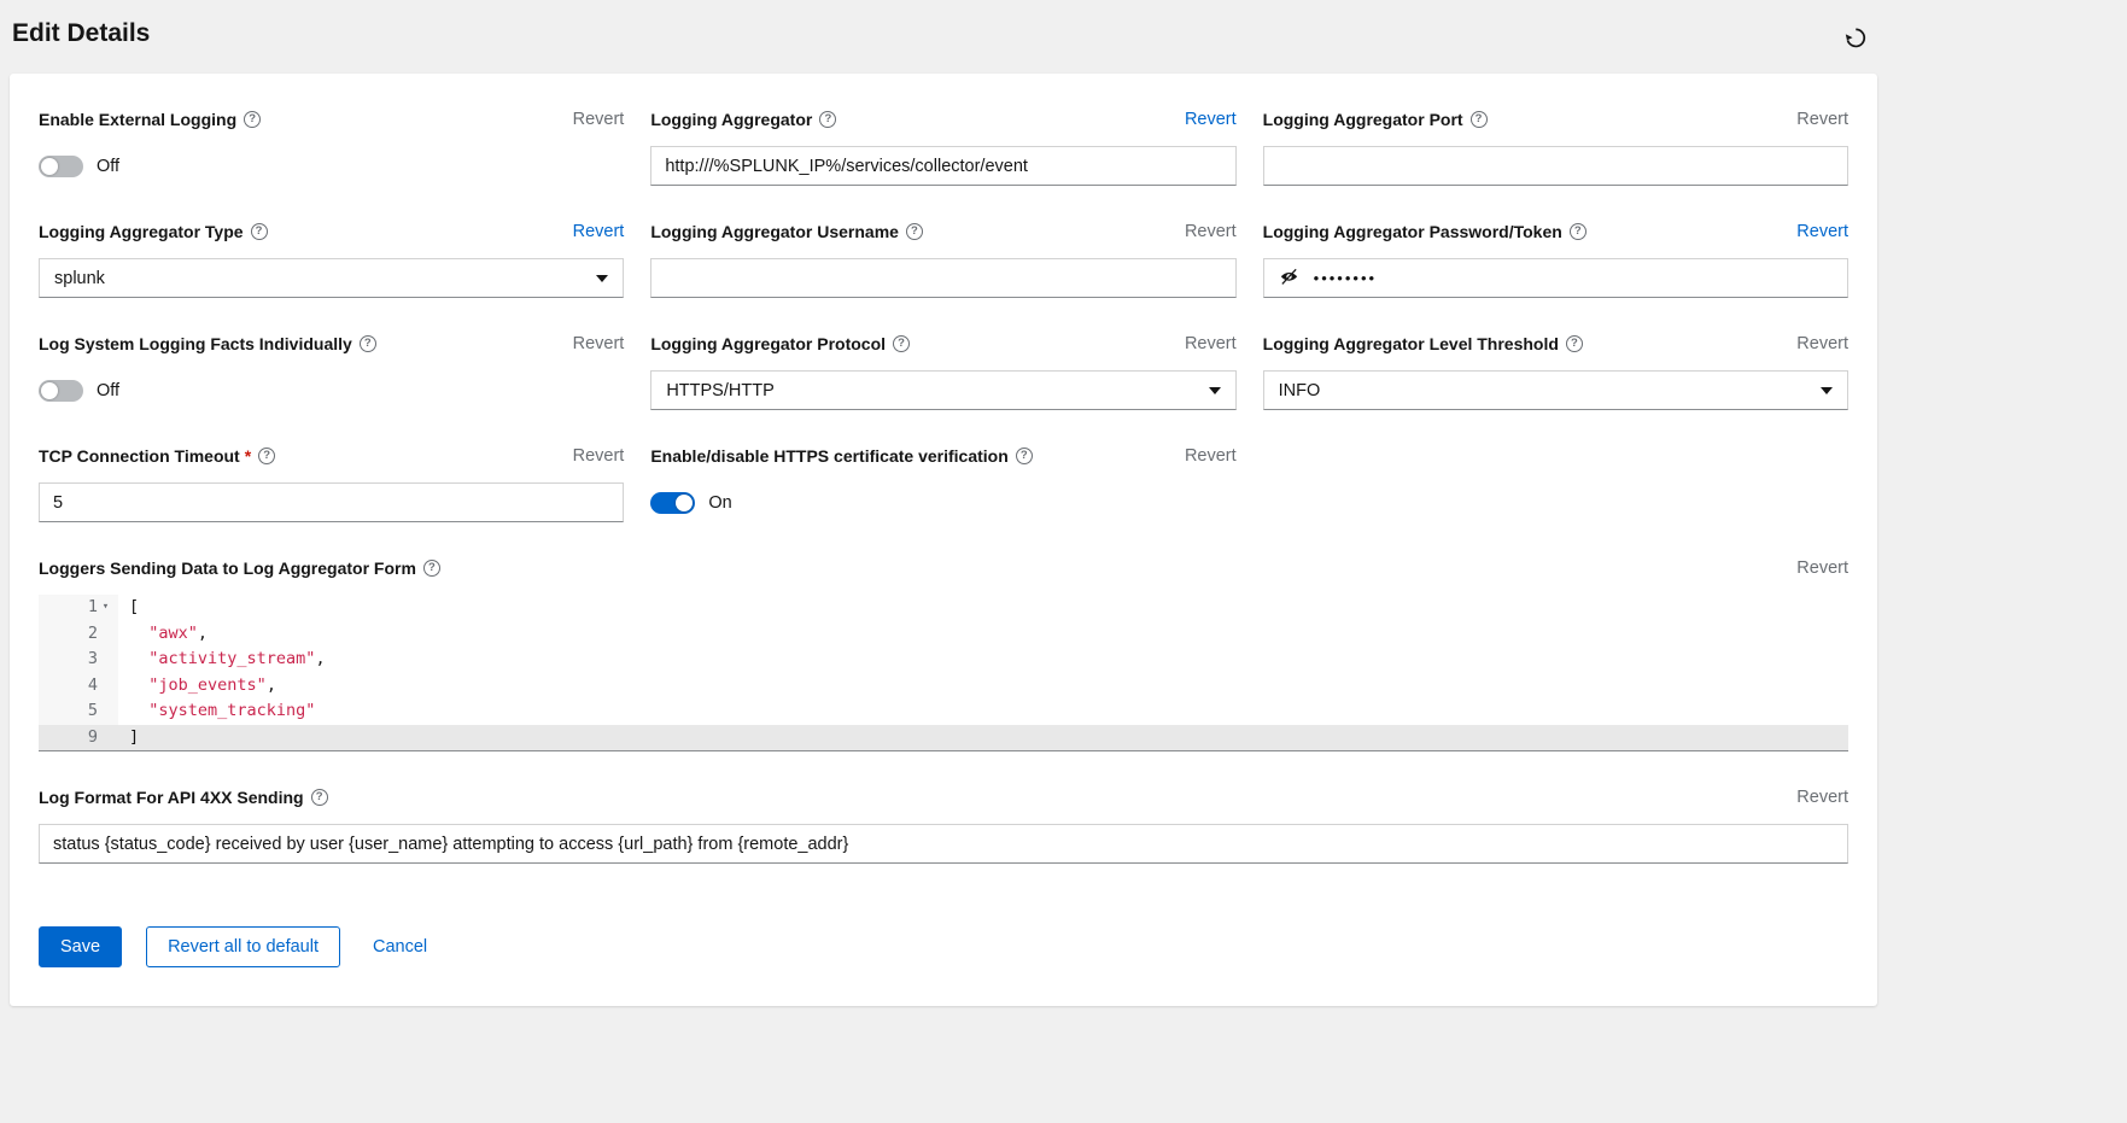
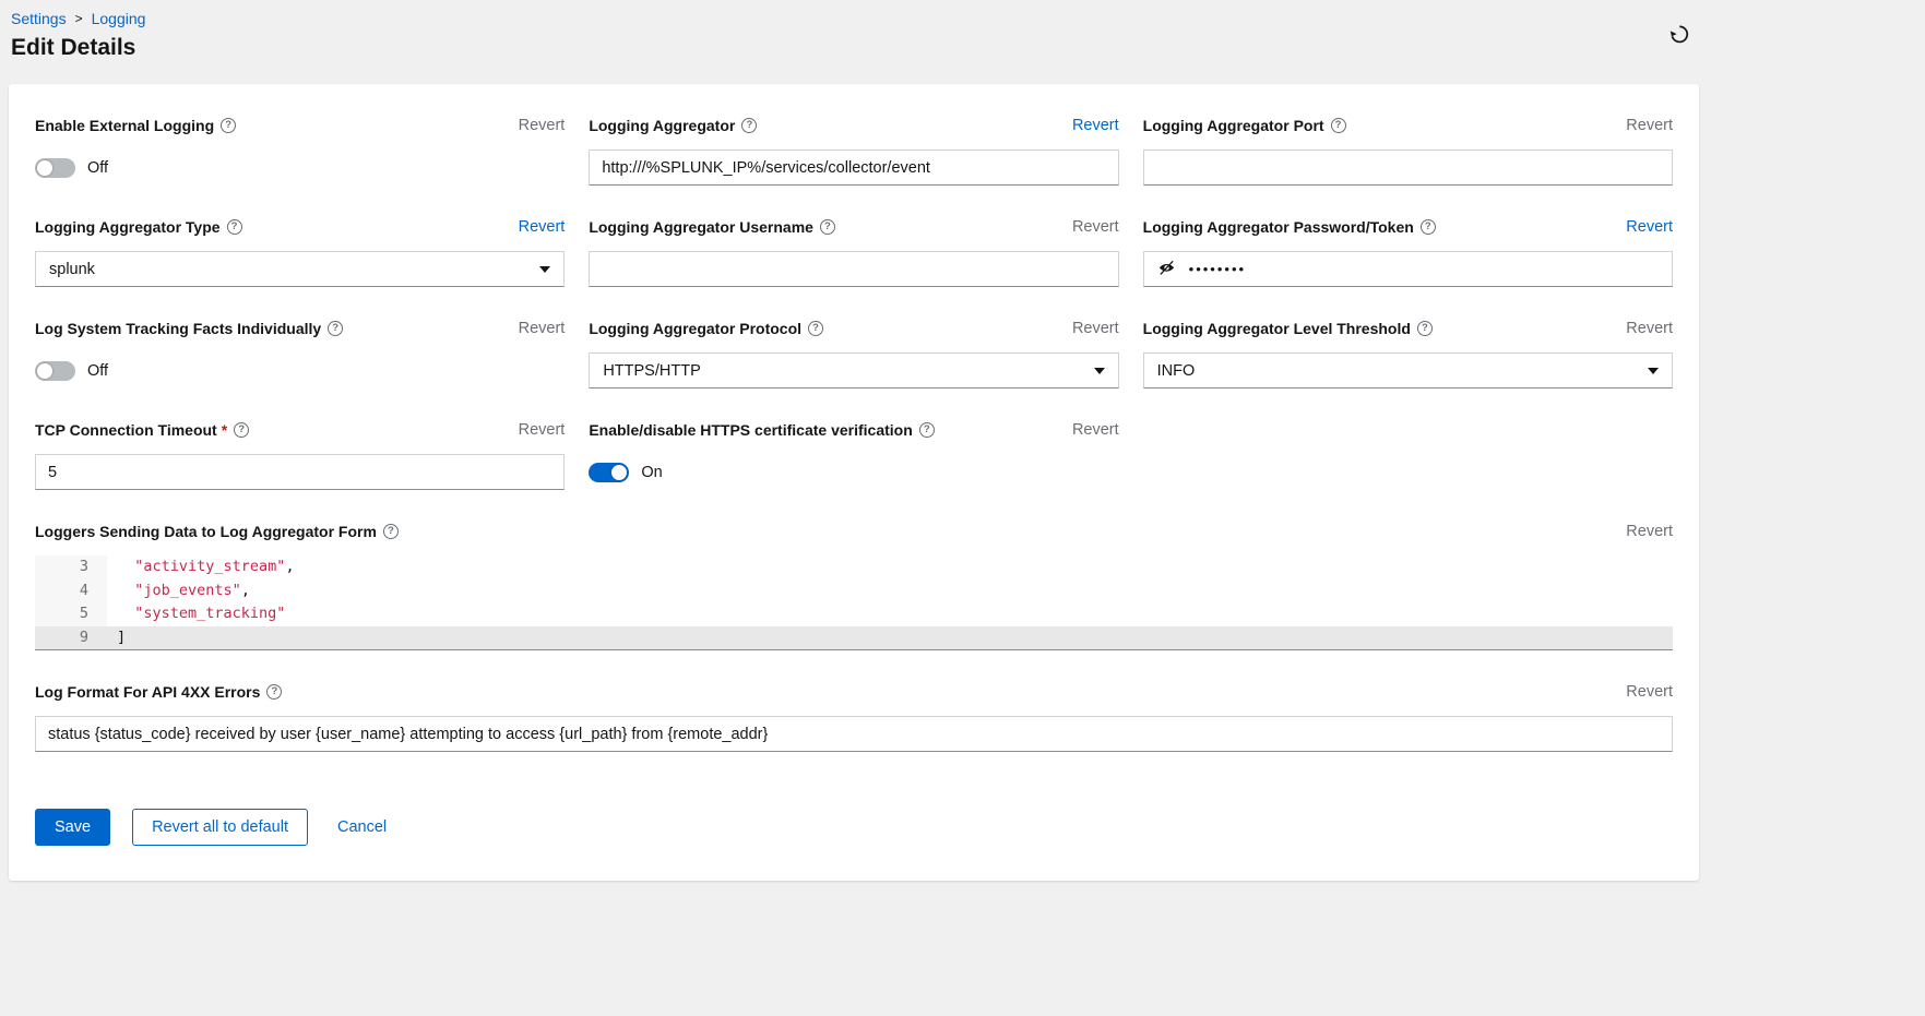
+ Settings
+ >
+ Logging
  Edit Details
  Enable External Logging
  ?
  Revert
  Off
  Logging Aggregator
  ?
  Revert
  http:///%SPLUNK_IP%/services/collector/event
  Logging Aggregator Port
  ?
  Revert
  Logging Aggregator Type
  ?
  Revert
  splunk
  Logging Aggregator Username
  ?
  Revert
  Logging Aggregator Password/Token
  ?
  Revert
  ••••••••
- Log System Logging Facts Individually
+ Log System Tracking Facts Individually
  ?
  Revert
  Off
  Logging Aggregator Protocol
  ?
  Revert
  HTTPS/HTTP
  Logging Aggregator Level Threshold
  ?
  Revert
  INFO
  TCP Connection Timeout
  *
  ?
  Revert
  5
  Enable/disable HTTPS certificate verification
  ?
  Revert
  On
  Loggers Sending Data to Log Aggregator Form
  ?
  Revert
- 1
- ▾
- [
- 2
- "awx",
  3
  "activity_stream",
  4
  "job_events",
  5
  "system_tracking"
  9
  ]
- Log Format For API 4XX Sending
+ Log Format For API 4XX Errors
  ?
  Revert
  status {status_code} received by user {user_name} attempting to access {url_path} from {remote_addr}
  Save
  Revert all to default
  Cancel
